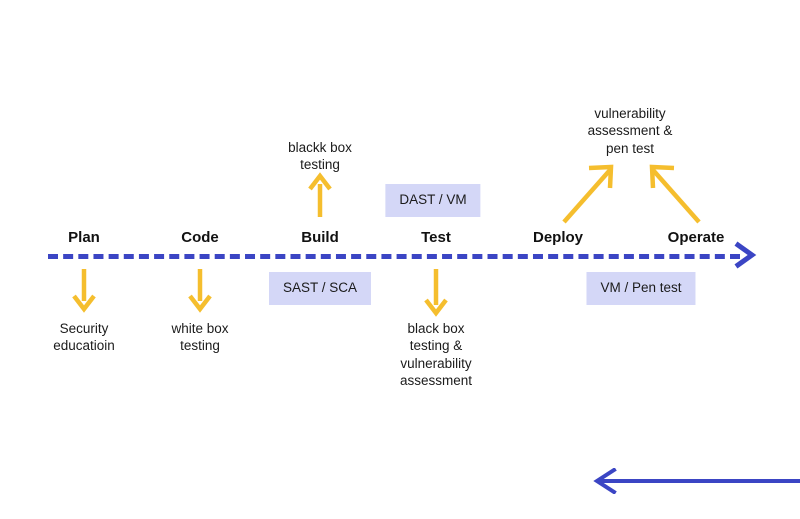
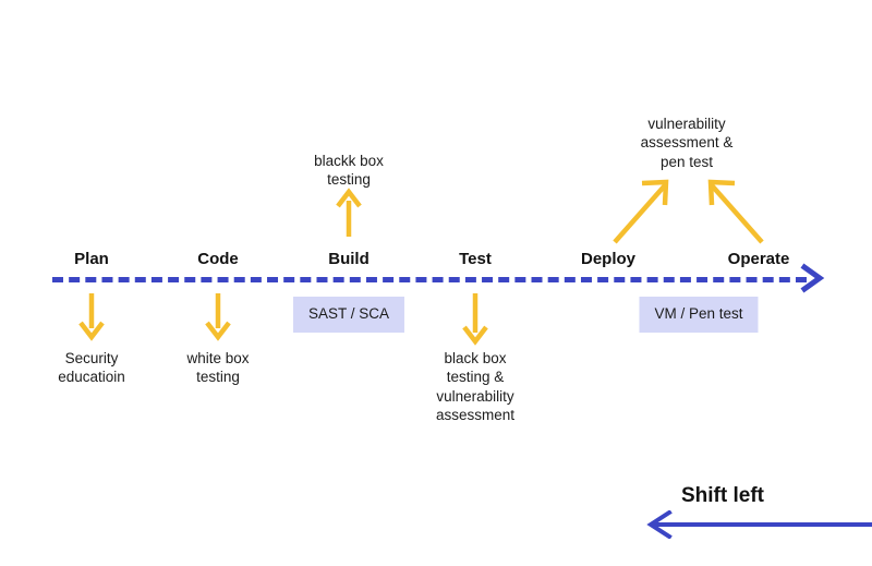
  Plan
  Code
  Build
  Test
  Deploy
  Operate
  SAST / SCA
- DAST / VM
  VM / Pen test
  Security
  educatioin
  white box
  testing
  blackk box
  testing
  black box
  testing &
  vulnerability
  assessment
  vulnerability
  assessment &
  pen test
+ Shift left
